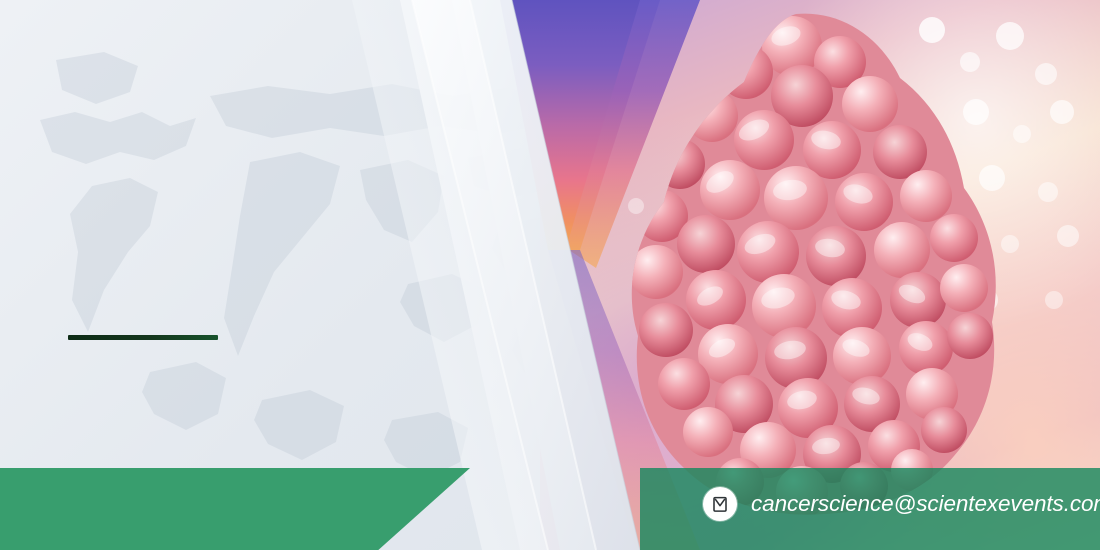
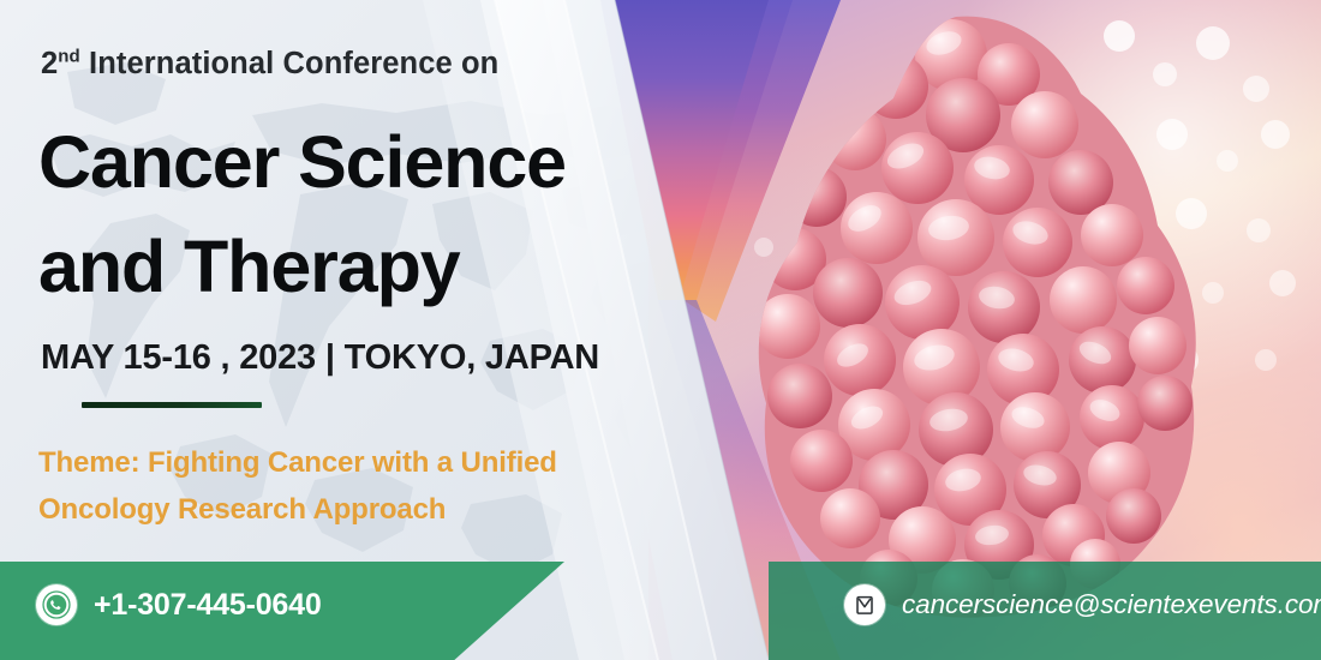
+ 2nd International Conference on
+ Cancer Science
+ and Therapy
+ MAY 15-16 , 2023 | TOKYO, JAPAN
+ Theme: Fighting Cancer with a Unified
+ Oncology Research Approach
+ +1-307-445-0640
  cancerscience@scientexevents.co
